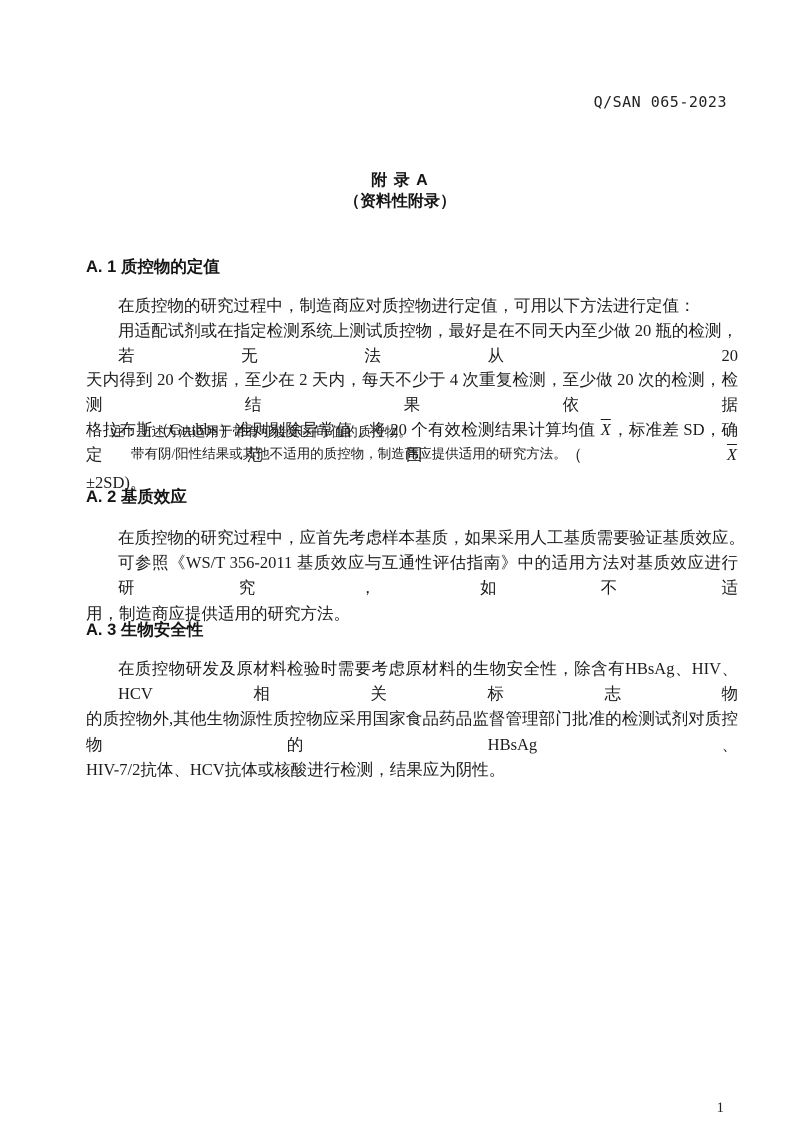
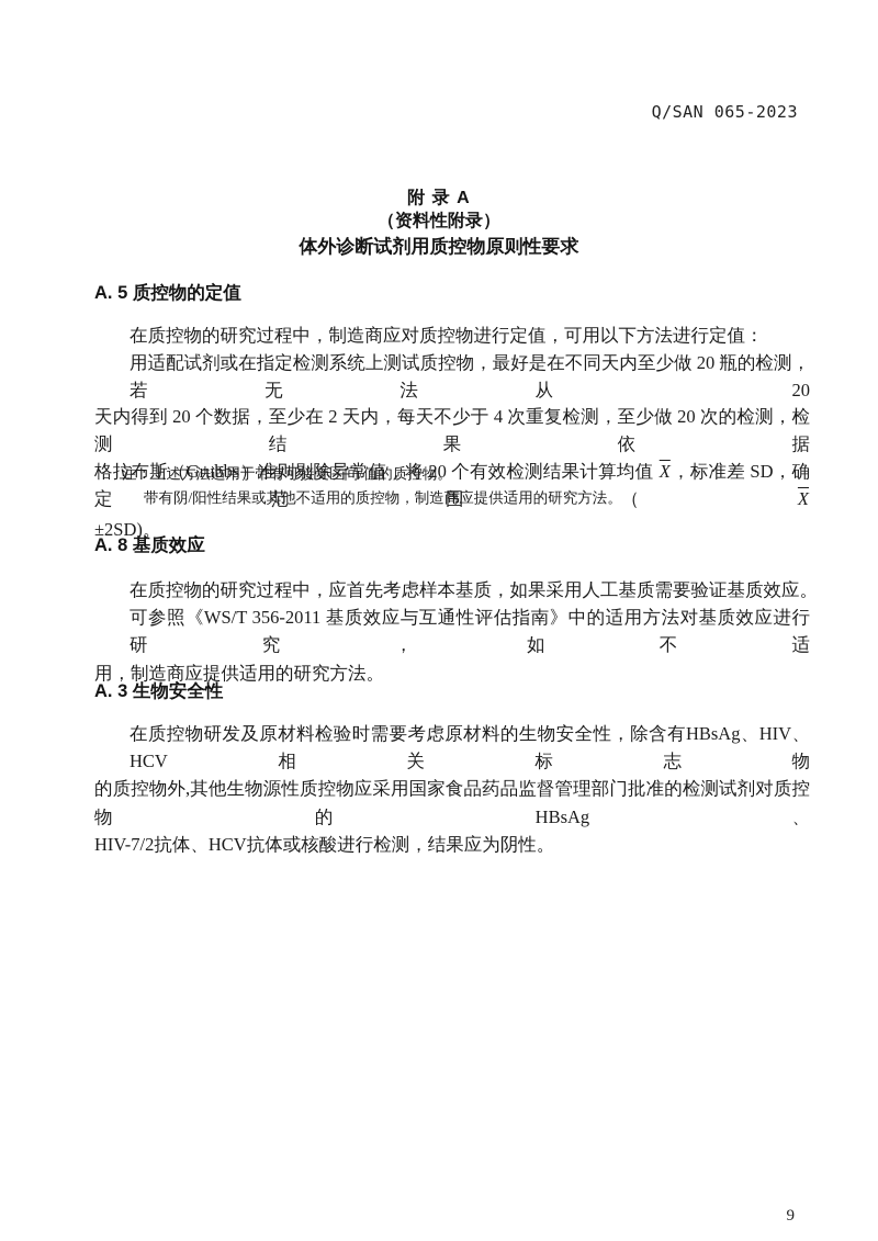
  Q/SAN 065-2023
  附 录 A
  （资料性附录）
+ 体外诊断试剂用质控物原则性要求
- A. 1 质控物的定值
+ A. 5 质控物的定值
  在质控物的研究过程中，制造商应对质控物进行定值，可用以下方法进行定值：
  用适配试剂或在指定检测系统上测试质控物，最好是在不同天内至少做 20 瓶的检测，若无法从 20
  天内得到 20 个数据，至少在 2 天内，每天不少于 4 次重复检测，至少做 20 次的检测，检测结果依据
  格拉布斯（Grubbs）准则剔除异常值，将 20 个有效检测结果计算均值 X，标准差 SD，确定范围（X
  ±2SD)。
  注：上述方法适用于带有可接受区间/值的质控物。
  带有阴/阳性结果或其他不适用的质控物，制造商应提供适用的研究方法。
- A. 2 基质效应
+ A. 8 基质效应
  在质控物的研究过程中，应首先考虑样本基质，如果采用人工基质需要验证基质效应。
  可参照《WS/T 356-2011 基质效应与互通性评估指南》中的适用方法对基质效应进行研究，如不适
  用，制造商应提供适用的研究方法。
  A. 3 生物安全性
  在质控物研发及原材料检验时需要考虑原材料的生物安全性，除含有HBsAg、HIV、HCV相关标志物
  的质控物外,其他生物源性质控物应采用国家食品药品监督管理部门批准的检测试剂对质控物的HBsAg、
  HIV-7/2抗体、HCV抗体或核酸进行检测，结果应为阴性。
- 1
+ 9
